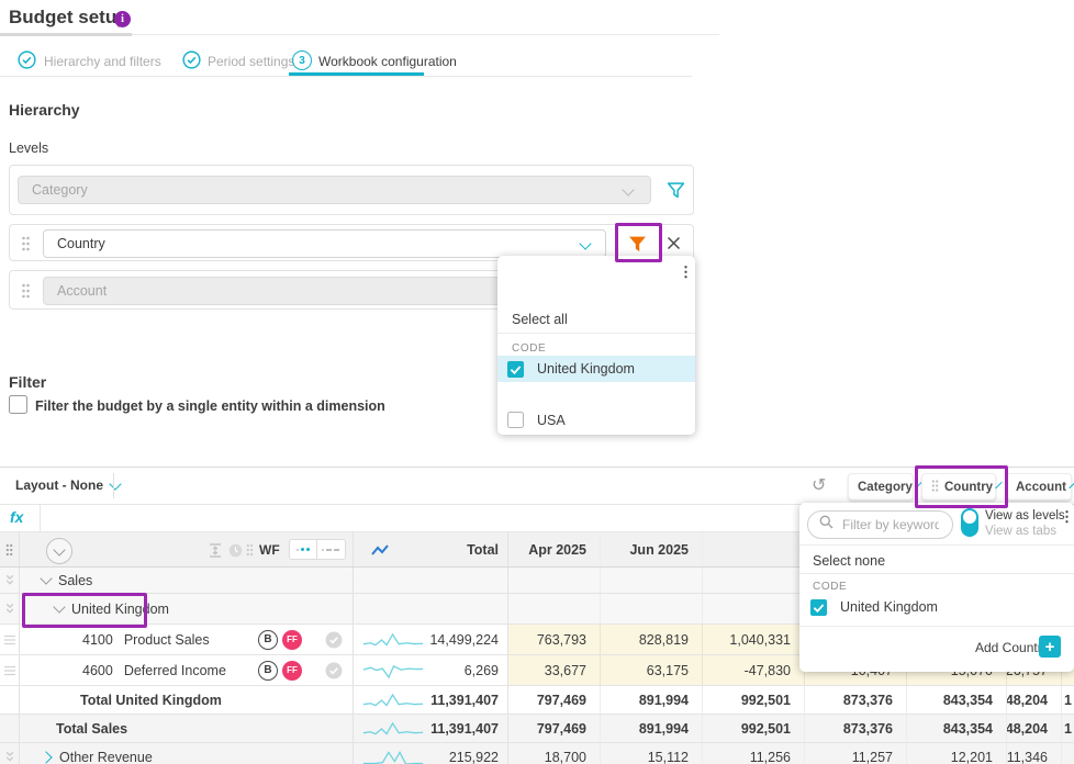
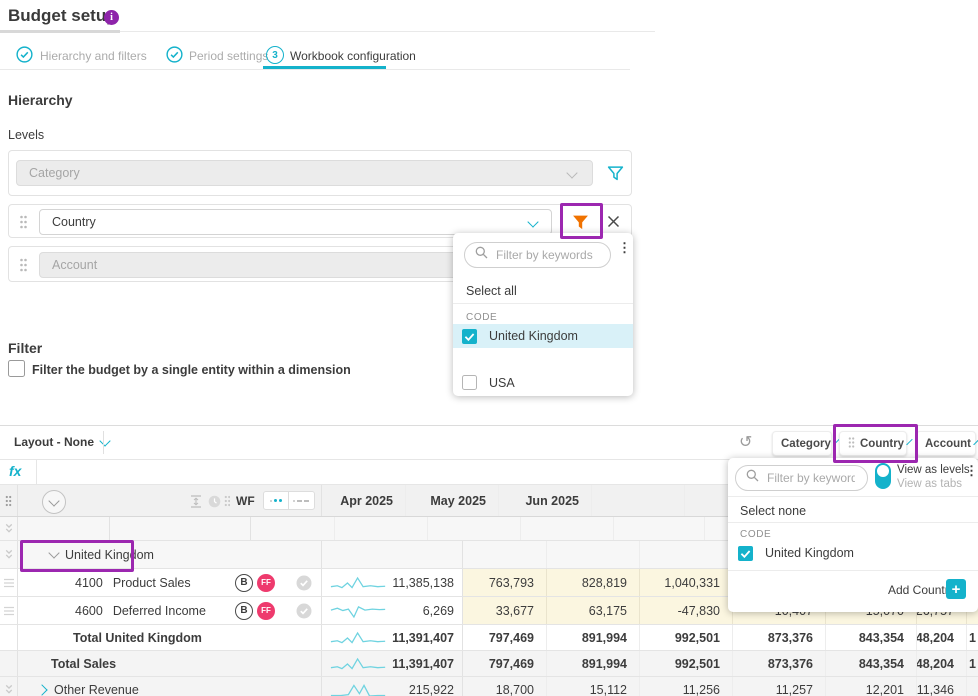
  Budget setu
  i
  Hierarchy and filters
  Period settings
  3
  Workbook configuration
  Hierarchy
  Levels
  Category
  Country
  Account
  Filter
  Filter the budget by a single entity within a dimension
+ Filter by keywords
  ⋮
  Select all
  CODE
  United Kingdom
  USA
  Layout - None
  ↺
  Category
  Country
  Account
  fx
  WF
- Total
  Apr 2025
+ May 2025
  Jun 2025
- Sales
  United Kingdom
  4100
  Product Sales
  B
  FF
- 14,499,224
+ 11,385,138
  763,793
  828,819
  1,040,331
  4600
  Deferred Income
  B
  FF
  6,269
  33,677
  63,175
  -47,830
  Total United Kingdom
  11,391,407
  797,469
  891,994
  992,501
  873,376
  843,354
  1
  Total Sales
  11,391,407
  797,469
  891,994
  992,501
  873,376
  843,354
  1
  Other Revenue
  215,922
  18,700
  15,112
  11,256
  11,257
  12,201
  11,346
  Filter by keyword
  View as levels
  View as tabs
  ⋮
  Select none
  CODE
  United Kingdom
  Add Count
  +
